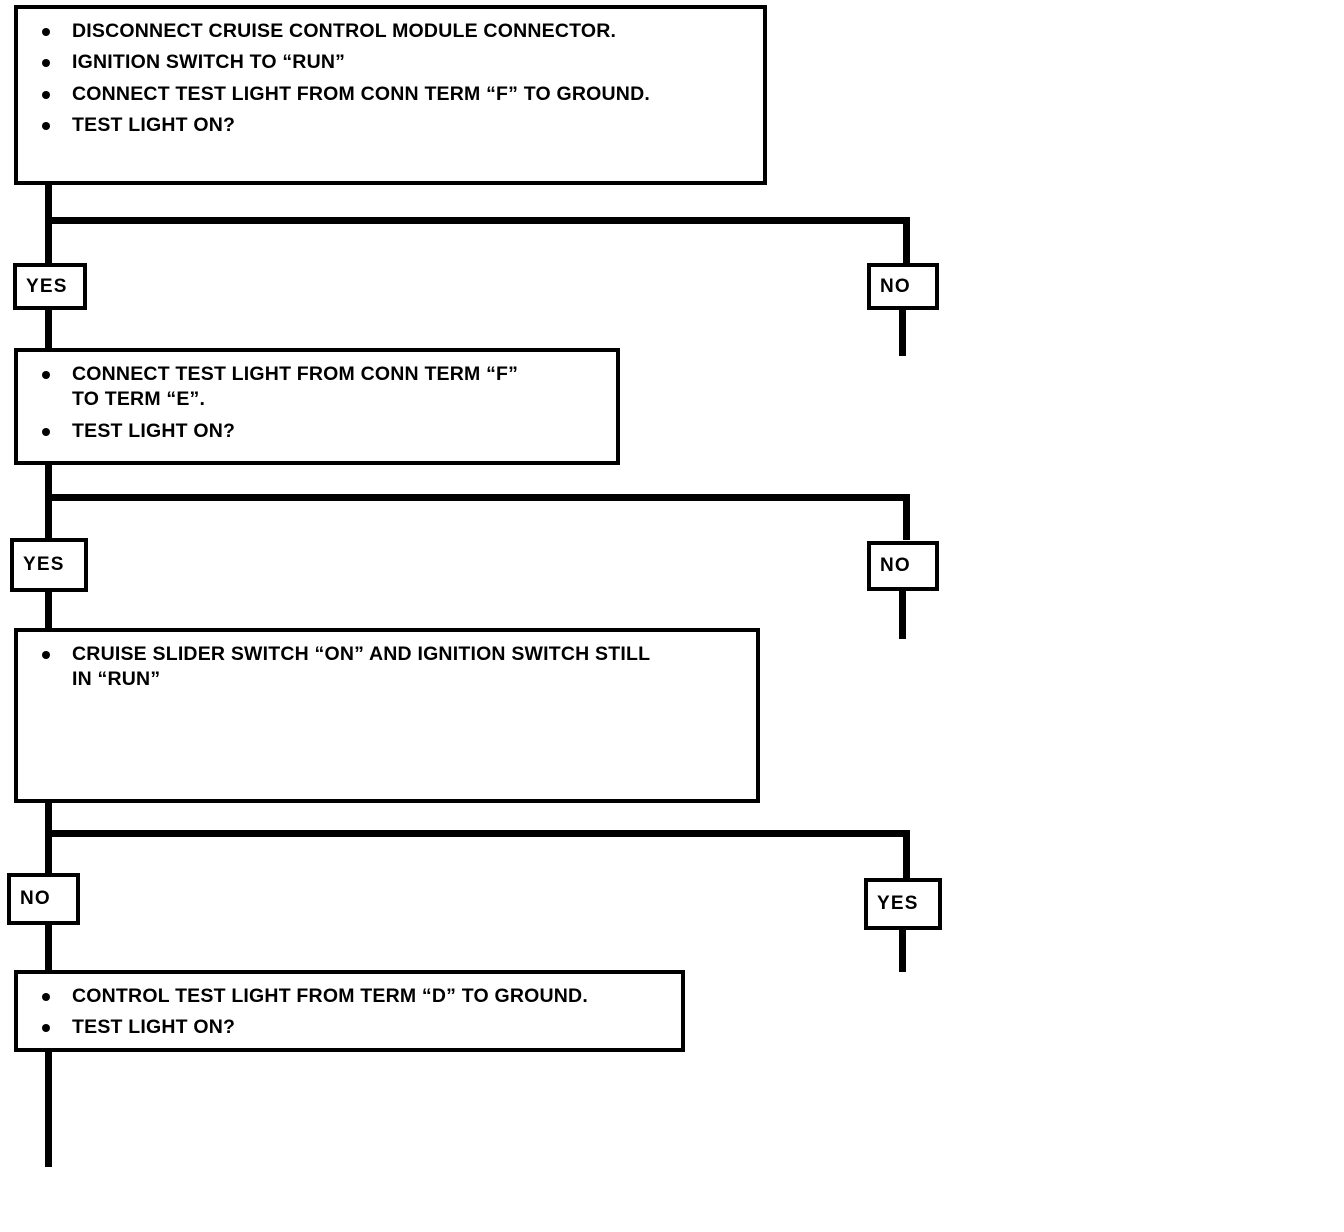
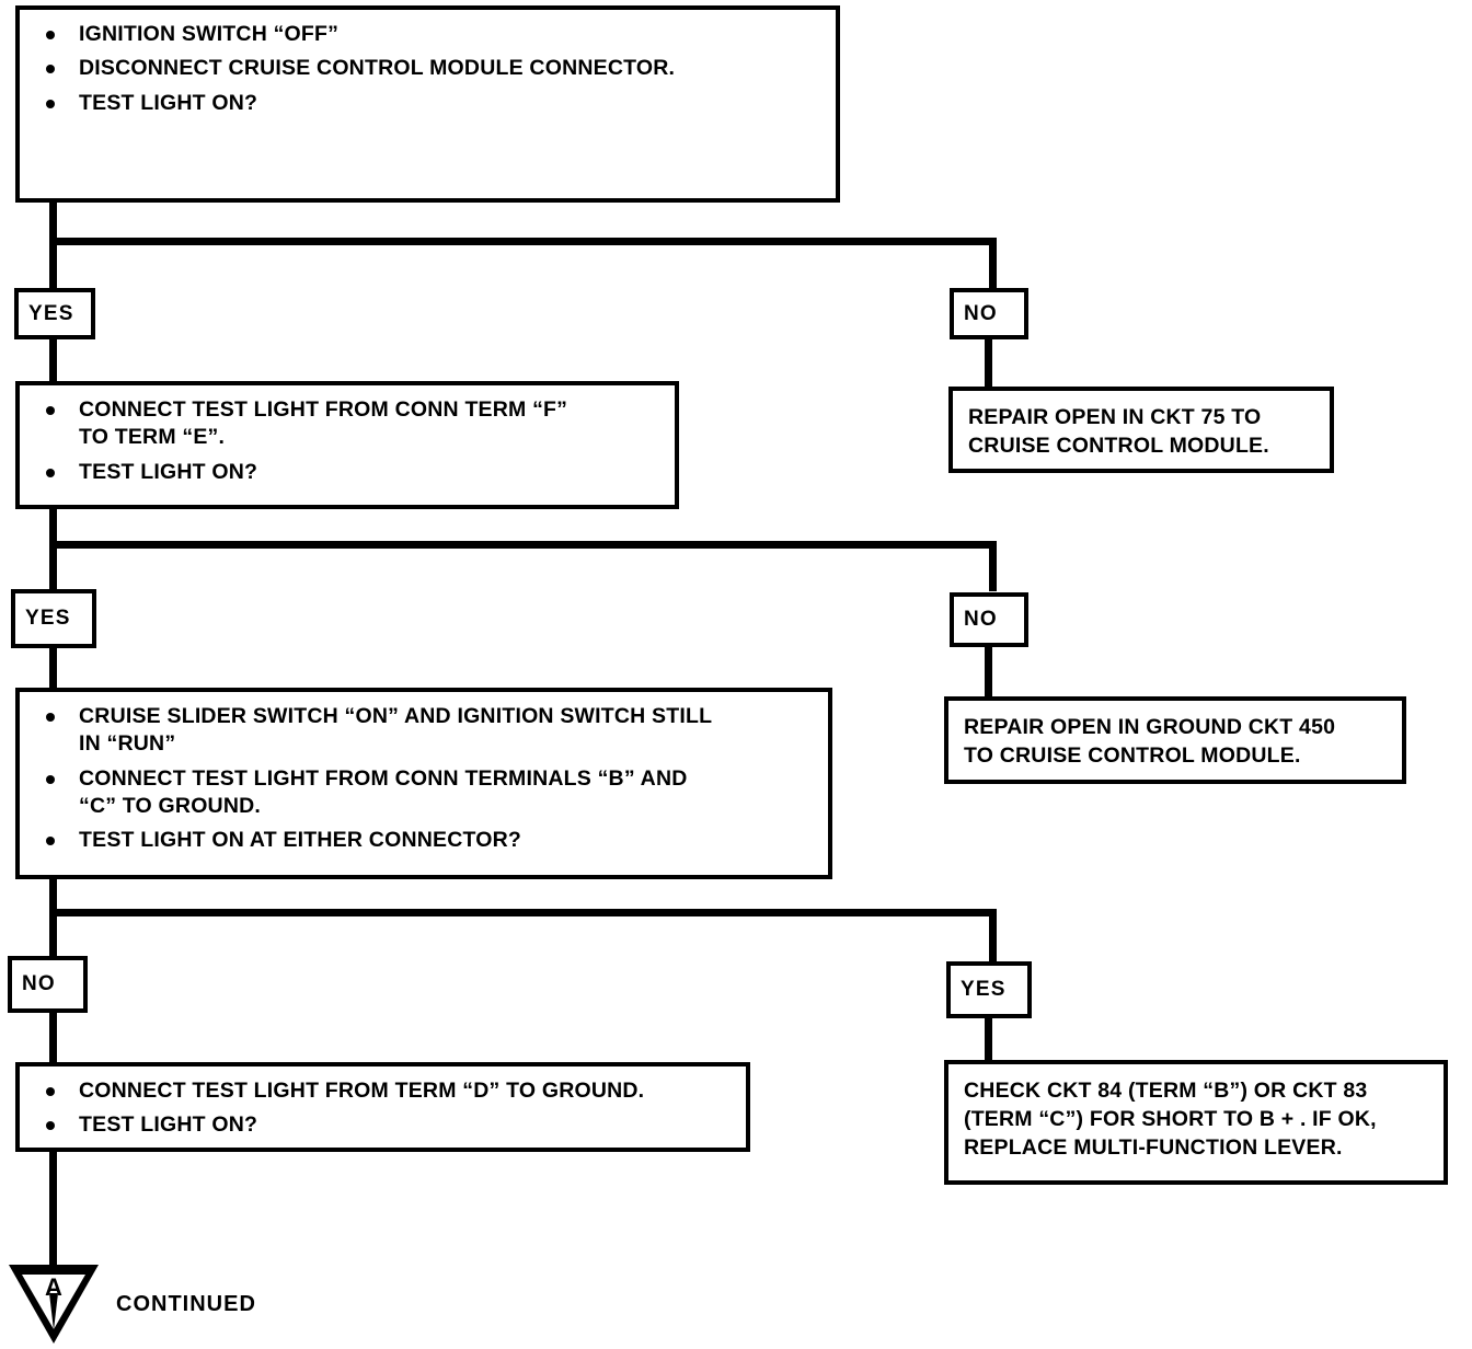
+ IGNITION SWITCH “OFF”
  DISCONNECT CRUISE CONTROL MODULE CONNECTOR.
- IGNITION SWITCH TO “RUN”
- CONNECT TEST LIGHT FROM CONN TERM “F” TO GROUND.
  TEST LIGHT ON?
  YES
  NO
  CONNECT TEST LIGHT FROM CONN TERM “F”
  TO TERM “E”.
  TEST LIGHT ON?
+ REPAIR OPEN IN CKT 75 TO
+ CRUISE CONTROL MODULE.
  YES
  NO
  CRUISE SLIDER SWITCH “ON” AND IGNITION SWITCH STILL
  IN “RUN”
+ CONNECT TEST LIGHT FROM CONN TERMINALS “B” AND
+ “C” TO GROUND.
+ TEST LIGHT ON AT EITHER CONNECTOR?
+ REPAIR OPEN IN GROUND CKT 450
+ TO CRUISE CONTROL MODULE.
  NO
  YES
- CONTROL TEST LIGHT FROM TERM “D” TO GROUND.
+ CONNECT TEST LIGHT FROM TERM “D” TO GROUND.
  TEST LIGHT ON?
+ CHECK CKT 84 (TERM “B”) OR CKT 83
+ (TERM “C”) FOR SHORT TO B + . IF OK,
+ REPLACE MULTI-FUNCTION LEVER.
+ A
+ CONTINUED
